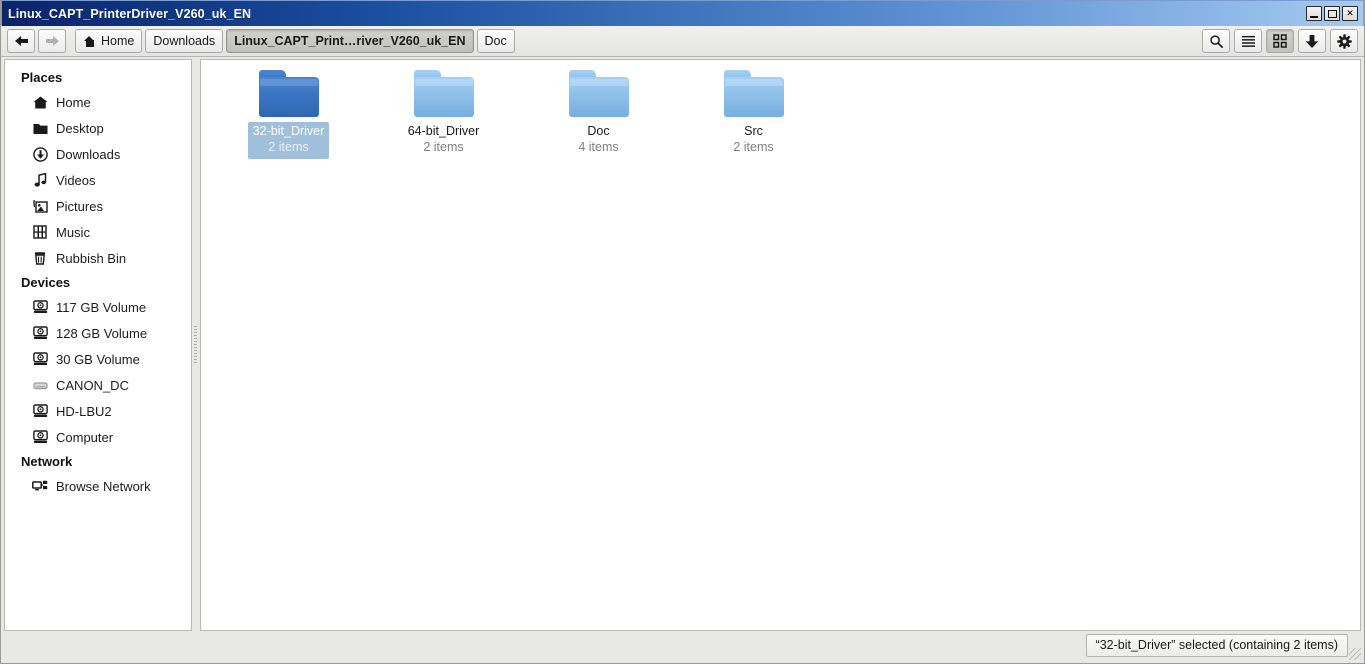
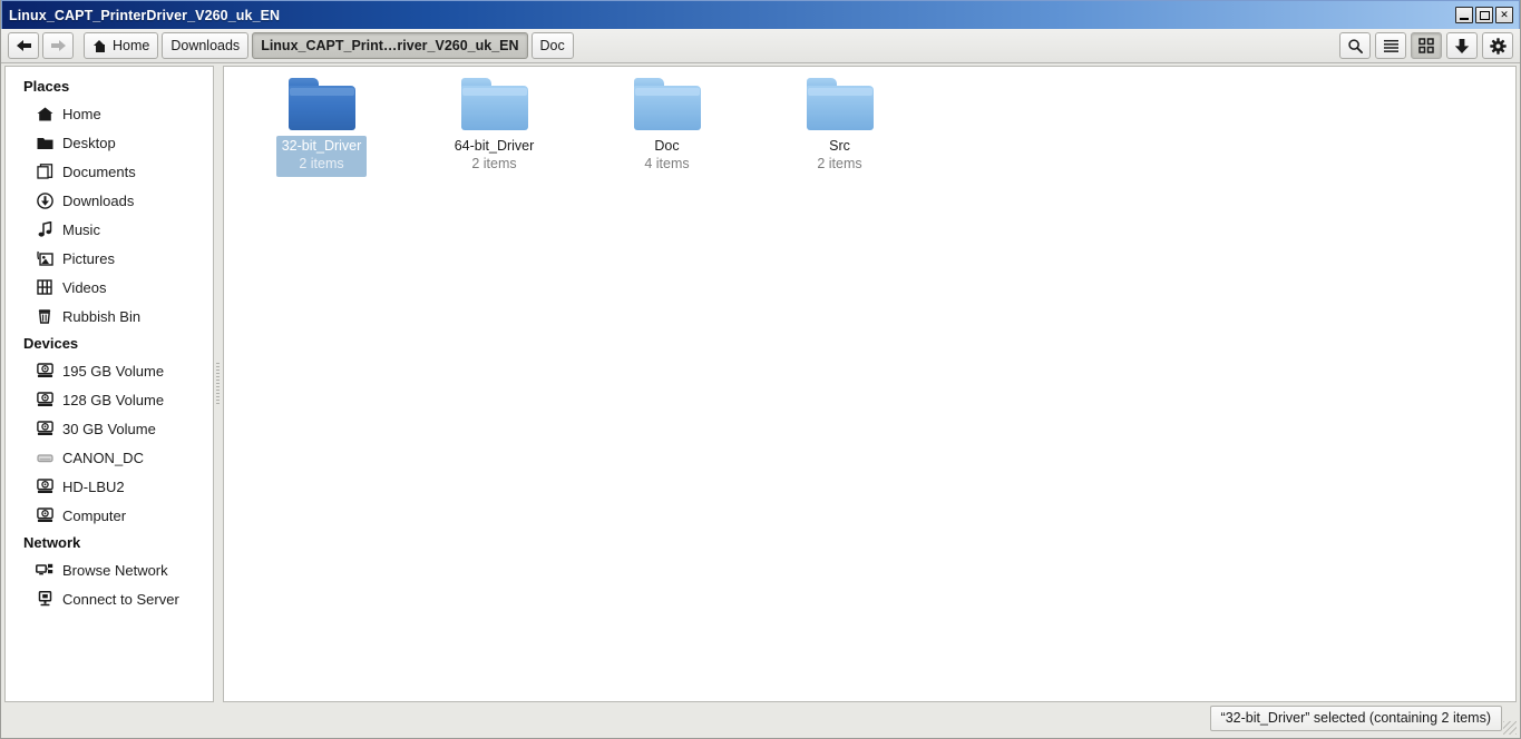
  Linux_CAPT_PrinterDriver_V260_uk_EN
  ✕
  Home
  Downloads
  Linux_CAPT_Print…river_V260_uk_EN
  Doc
  Places
  Home
  Desktop
+ Documents
  Downloads
- Videos
+ Music
  Pictures
- Music
+ Videos
  Rubbish Bin
  Devices
- 117 GB Volume
+ 195 GB Volume
  128 GB Volume
  30 GB Volume
  CANON_DC
  HD-LBU2
  Computer
  Network
  Browse Network
+ Connect to Server
  32-bit_Driver
  2 items
  64-bit_Driver
  2 items
  Doc
  4 items
  Src
  2 items
  “32-bit_Driver” selected (containing 2 items)
